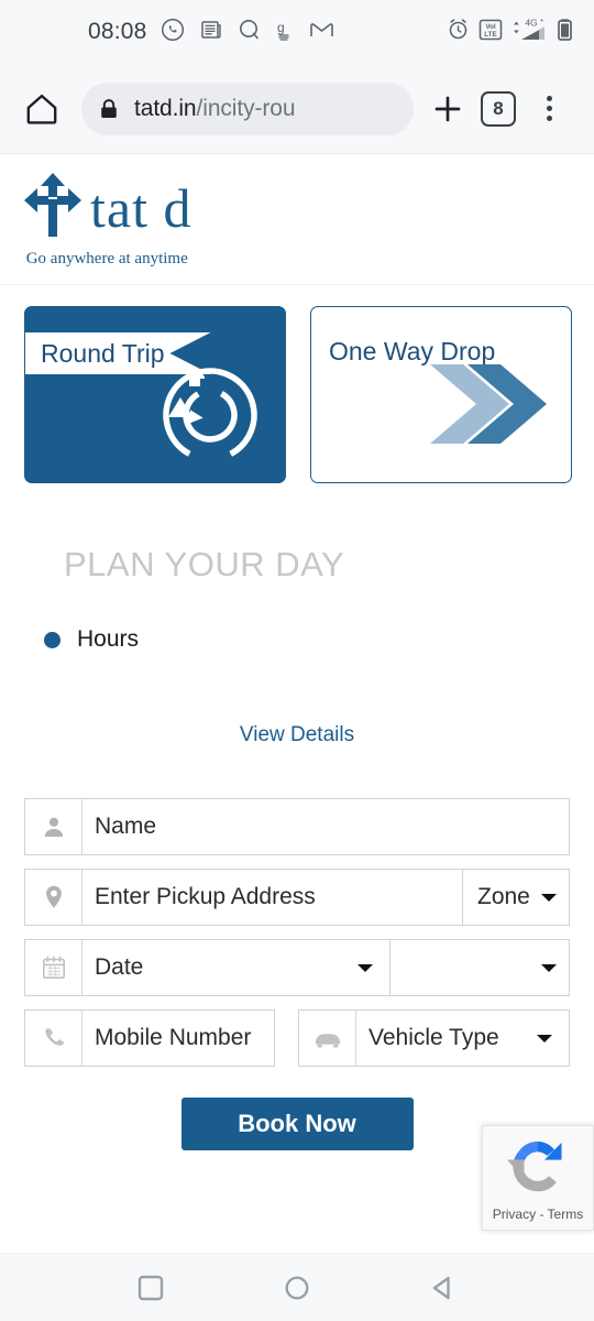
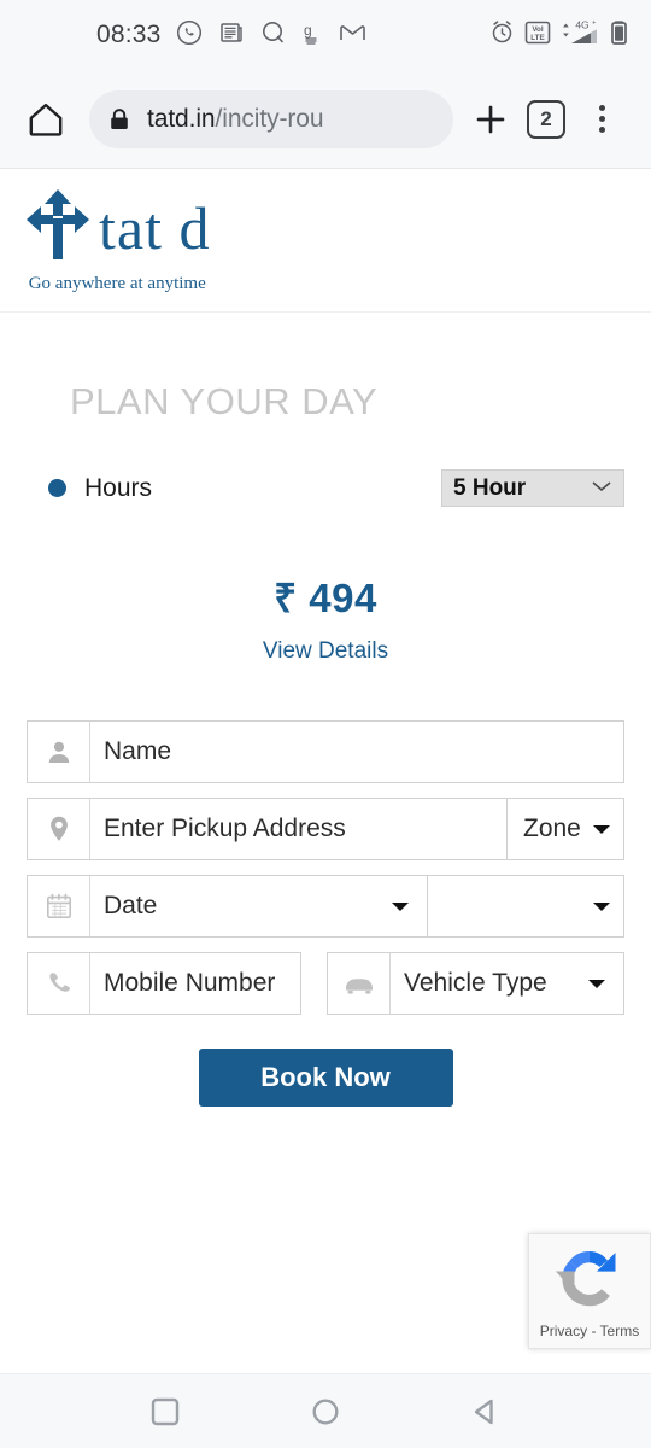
- 08:08
+ 08:33
  g
  4G
  tatd.in/incity-rou
- 8
+ 2
  tat d
  Go anywhere at anytime
- Round Trip
- One Way Drop
  PLAN YOUR DAY
  Hours
+ 5 Hour
+ ₹ 494
  View Details
  Name
  Enter Pickup Address
  Zone
  Date
  Mobile Number
  Vehicle Type
  Book Now
  Privacy - Terms
